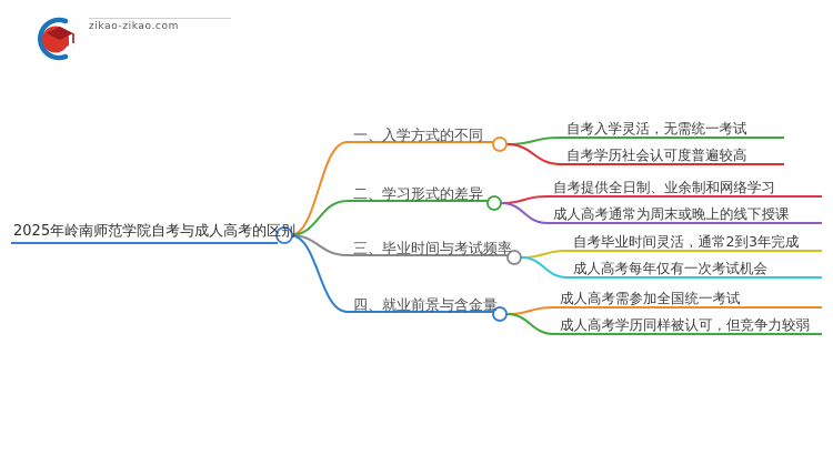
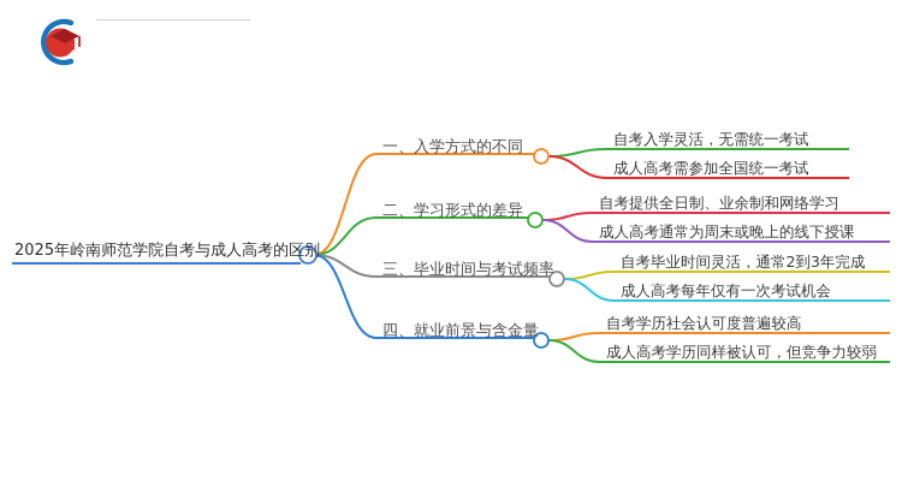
- zikao-zikao.com
  2025年岭南师范学院自考与成人高考的区别
  一、入学方式的不同
  自考入学灵活，无需统一考试
- 自考学历社会认可度普遍较高
+ 成人高考需参加全国统一考试
  二、学习形式的差异
  自考提供全日制、业余制和网络学习
  成人高考通常为周末或晚上的线下授课
  三、毕业时间与考试频率
  自考毕业时间灵活，通常2到3年完成
  成人高考每年仅有一次考试机会
  四、就业前景与含金量
- 成人高考需参加全国统一考试
+ 自考学历社会认可度普遍较高
  成人高考学历同样被认可，但竞争力较弱
